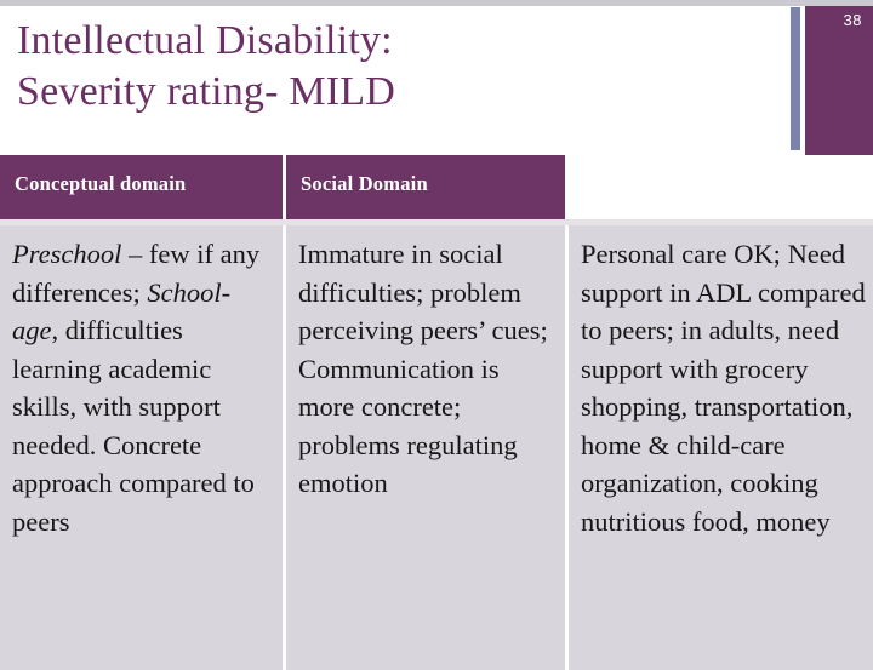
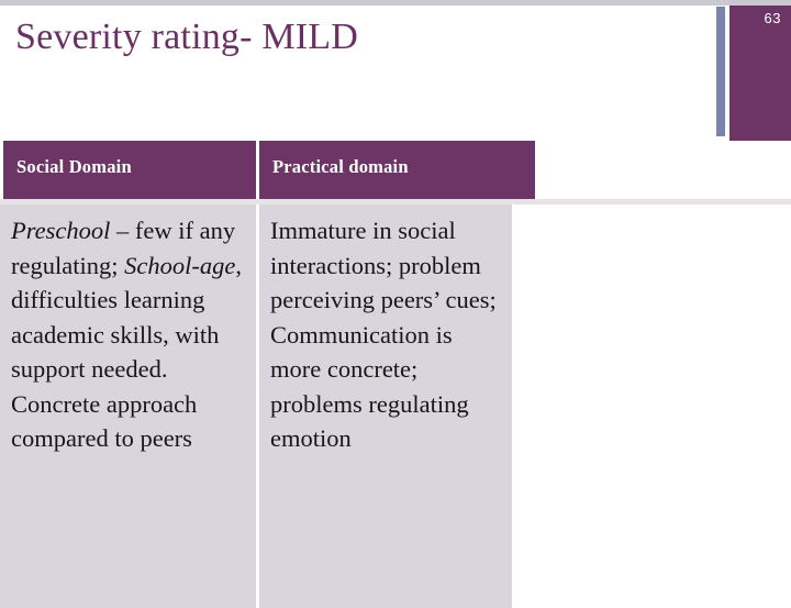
- Intellectual Disability:
  Severity rating- MILD
- 38
+ 63
- Conceptual domain
  Social Domain
+ Practical domain
- Preschool – few if any differences; School-age, difficulties learning academic skills, with support needed. Concrete approach compared to peers
+ Preschool – few if any regulating; School-age, difficulties learning academic skills, with support needed. Concrete approach compared to peers
- Immature in social difficulties; problem perceiving peers’ cues; Communication is more concrete; problems regulating emotion
+ Immature in social interactions; problem perceiving peers’ cues; Communication is more concrete; problems regulating emotion
- Personal care OK; Need support in ADL compared to peers; in adults, need support with grocery shopping, transportation, home & child-care organization, cooking nutritious food, money
